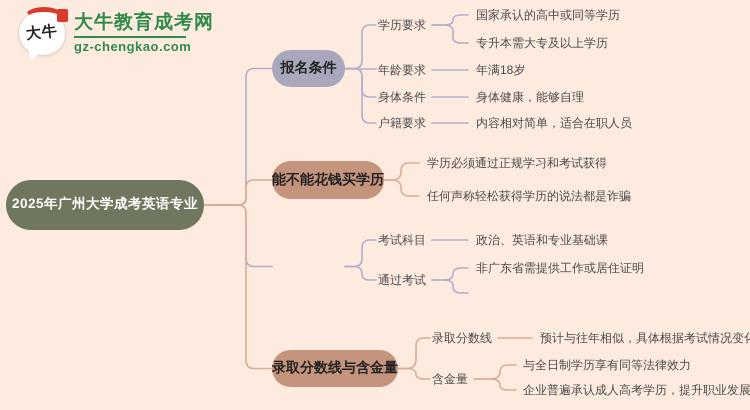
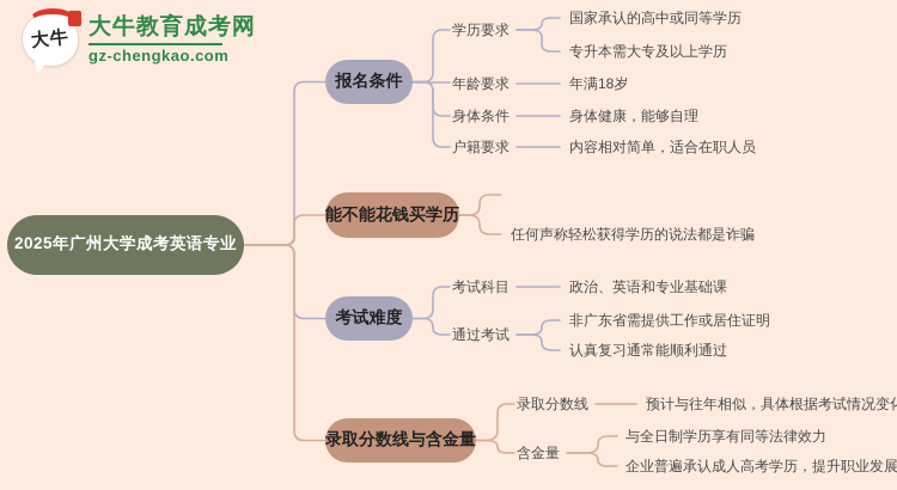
  大牛教育成考网
  gz-chengkao.com
  2025年广州大学成考英语专业
  报名条件
  能不能花钱买学历
+ 考试难度
  录取分数线与含金量
  学历要求
  年龄要求
  身体条件
  户籍要求
  国家承认的高中或同等学历
  专升本需大专及以上学历
  年满18岁
  身体健康，能够自理
  内容相对简单，适合在职人员
- 学历必须通过正规学习和考试获得
  任何声称轻松获得学历的说法都是诈骗
  考试科目
  通过考试
  政治、英语和专业基础课
  非广东省需提供工作或居住证明
+ 认真复习通常能顺利通过
  录取分数线
  含金量
  预计与往年相似，具体根据考试情况变
  与全日制学历享有同等法律效力
  企业普遍承认成人高考学历，提升职业发展
